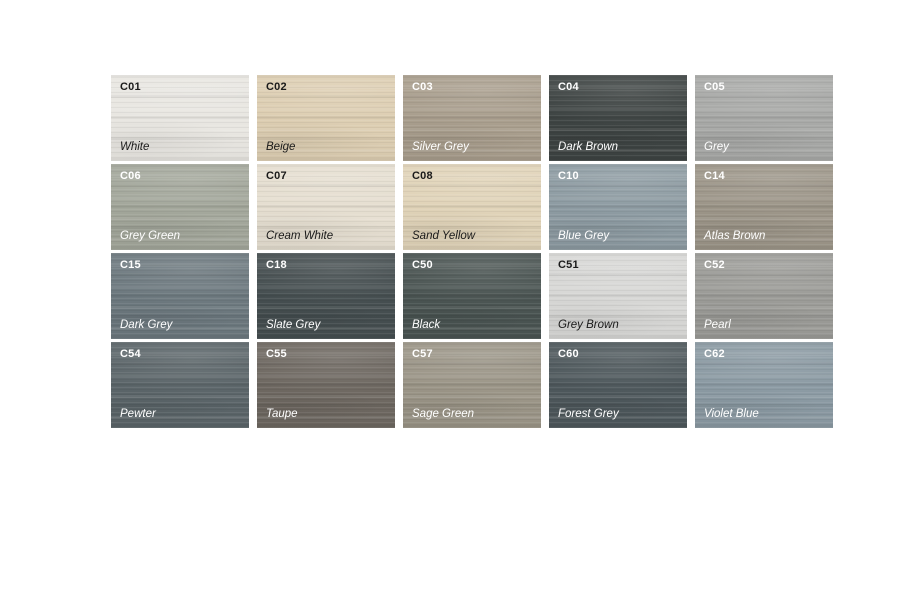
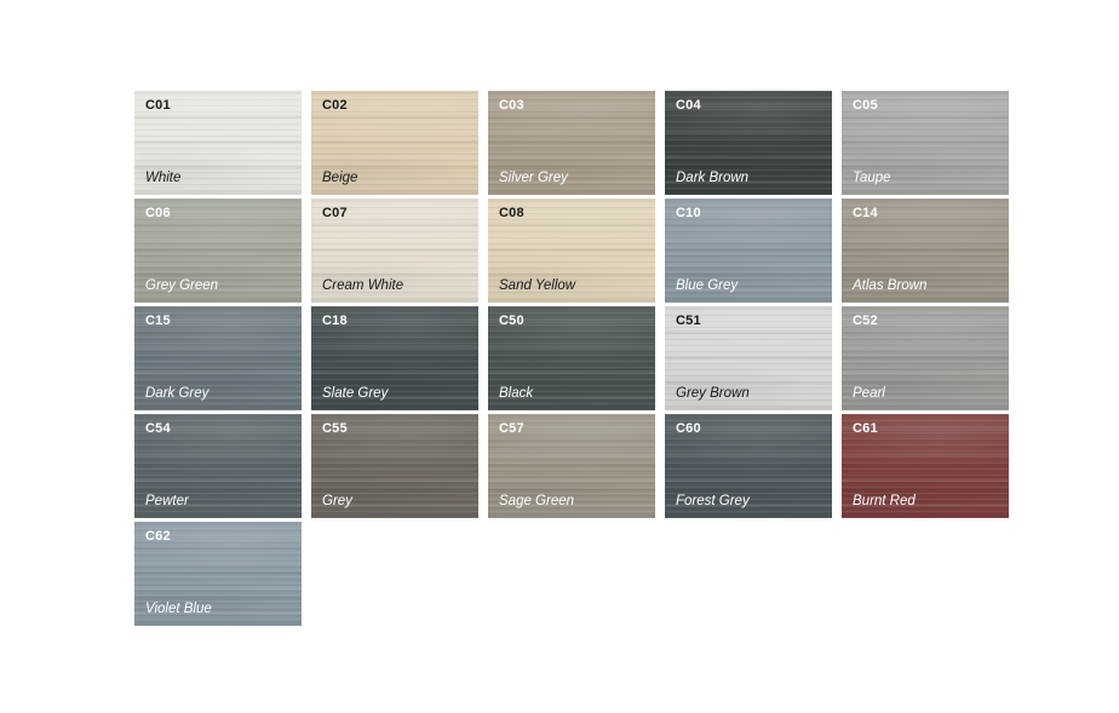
  C01
  White
  C02
  Beige
  C03
  Silver Grey
  C04
  Dark Brown
  C05
- Grey
+ Taupe
  C06
  Grey Green
  C07
  Cream White
  C08
  Sand Yellow
  C10
  Blue Grey
  C14
  Atlas Brown
  C15
  Dark Grey
  C18
  Slate Grey
  C50
  Black
  C51
  Grey Brown
  C52
  Pearl
  C54
  Pewter
  C55
- Taupe
+ Grey
  C57
  Sage Green
  C60
  Forest Grey
+ C61
+ Burnt Red
  C62
  Violet Blue
